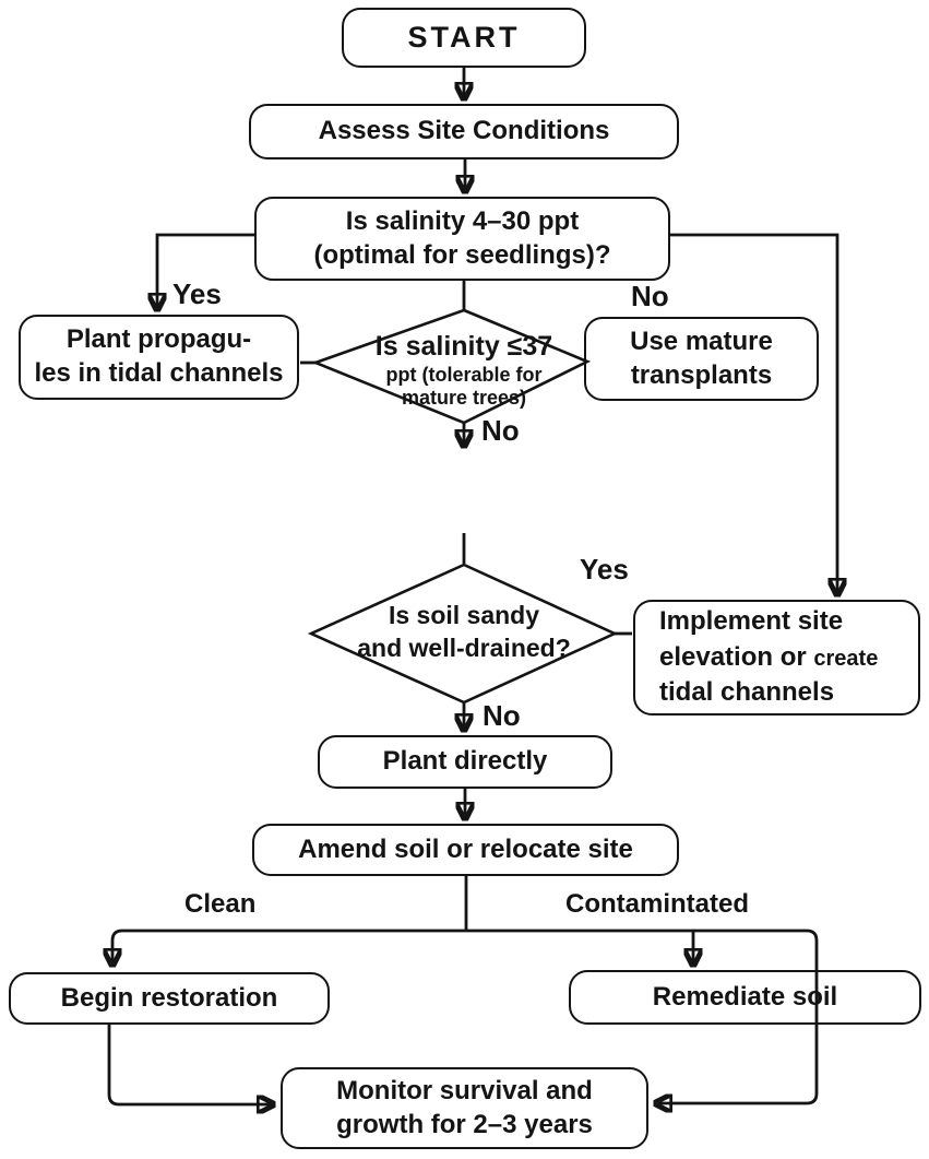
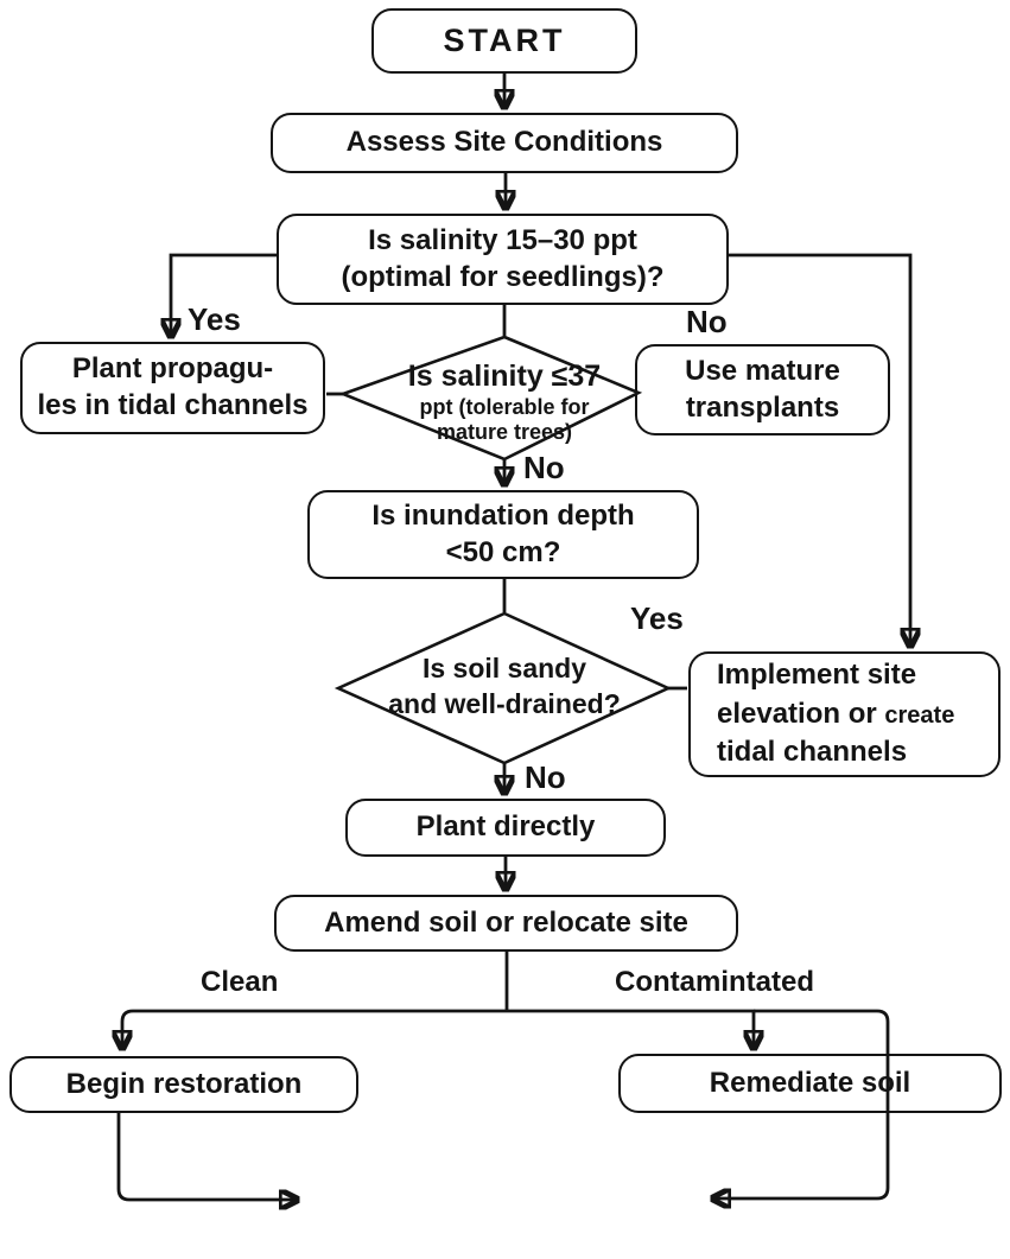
  START
  Assess Site Conditions
- Is salinity 4–30 ppt
+ Is salinity 15–30 ppt
  (optimal for seedlings)?
  Plant propagu-
  les in tidal channels
  Use mature
  transplants
+ Is inundation depth
+ <50 cm?
  Implement site
  elevation or create
  tidal channels
  Plant directly
  Amend soil or relocate site
  Begin restoration
  Remediate soil
- Monitor survival and
- growth for 2–3 years
  Is salinity ≤37
  ppt (tolerable for
  mature trees)
  Is soil sandy
  and well-drained?
  Yes
  No
  No
  Yes
  No
  Clean
  Contamintated
